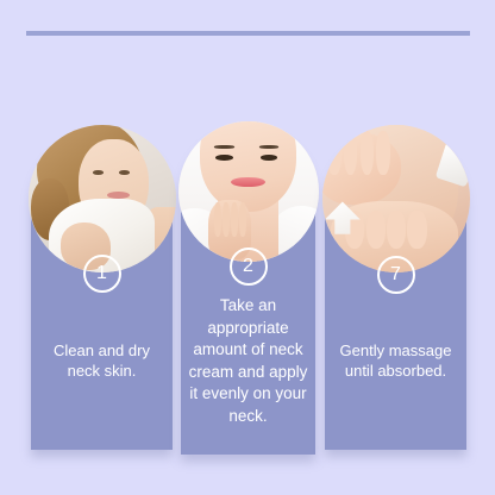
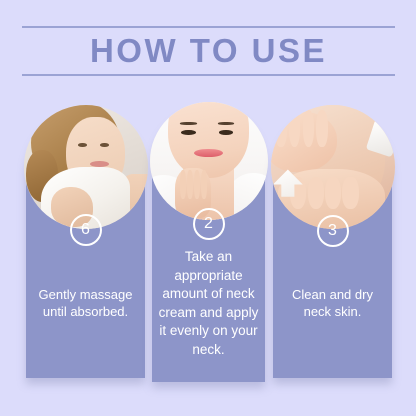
+ HOW TO USE
- 1
+ 6
- Clean and dry neck skin.
+ Gently massage until absorbed.
  2
  Take an appropriate amount of neck cream and apply it evenly on your neck.
- 7
+ 3
- Gently massage until absorbed.
+ Clean and dry neck skin.
